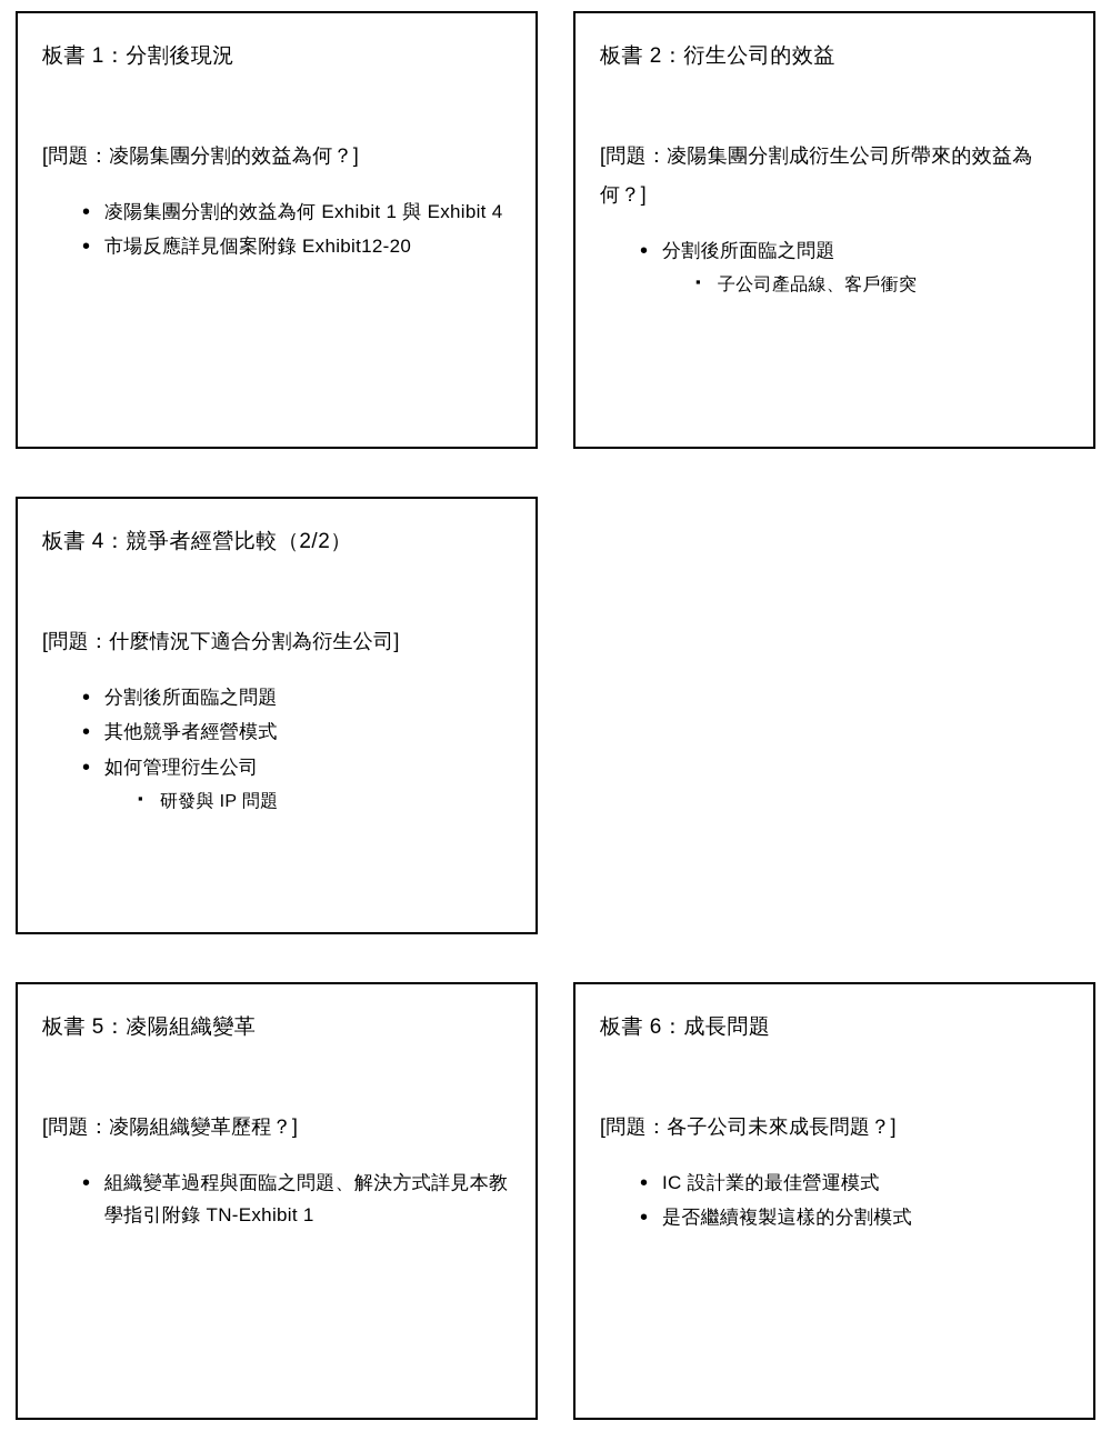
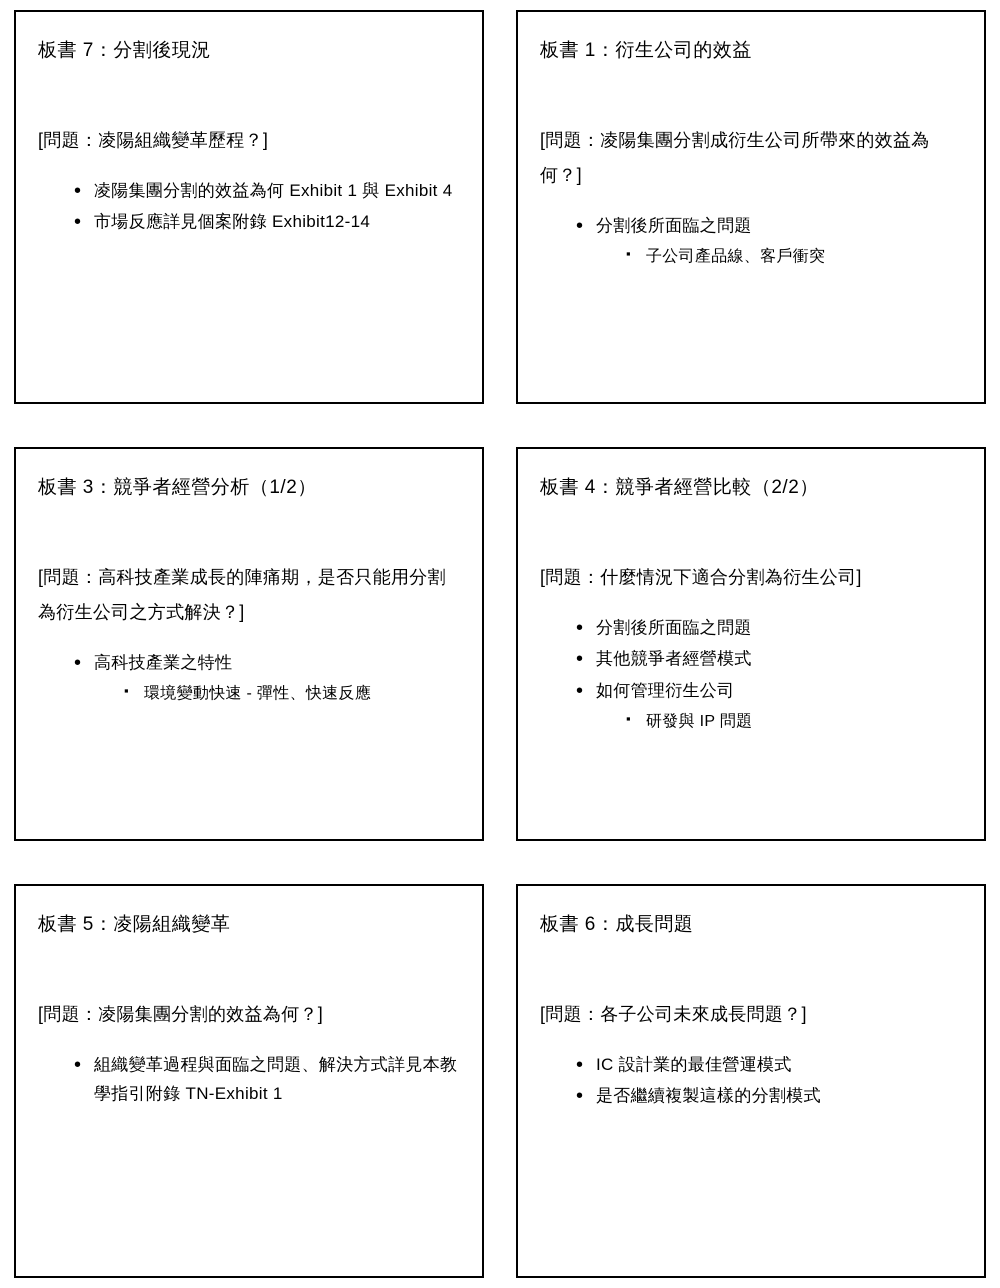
- 板書 1：分割後現況
+ 板書 7：分割後現況
- [問題：凌陽集團分割的效益為何？]
+ [問題：凌陽組織變革歷程？]
  凌陽集團分割的效益為何 Exhibit 1 與 Exhibit 4
- 市場反應詳見個案附錄 Exhibit12-20
+ 市場反應詳見個案附錄 Exhibit12-14
- 板書 2：衍生公司的效益
+ 板書 1：衍生公司的效益
  [問題：凌陽集團分割成衍生公司所帶來的效益為何？]
  分割後所面臨之問題
  子公司產品線、客戶衝突
+ 板書 3：競爭者經營分析（1/2）
+ [問題：高科技產業成長的陣痛期，是否只能用分割為衍生公司之方式解決？]
+ 高科技產業之特性
+ 環境變動快速 - 彈性、快速反應
  板書 4：競爭者經營比較（2/2）
  [問題：什麼情況下適合分割為衍生公司]
  分割後所面臨之問題
  其他競爭者經營模式
  如何管理衍生公司
  研發與 IP 問題
  板書 5：凌陽組織變革
- [問題：凌陽組織變革歷程？]
+ [問題：凌陽集團分割的效益為何？]
  組織變革過程與面臨之問題、解決方式詳見本教學指引附錄 TN-Exhibit 1
  板書 6：成長問題
  [問題：各子公司未來成長問題？]
  IC 設計業的最佳營運模式
  是否繼續複製這樣的分割模式
